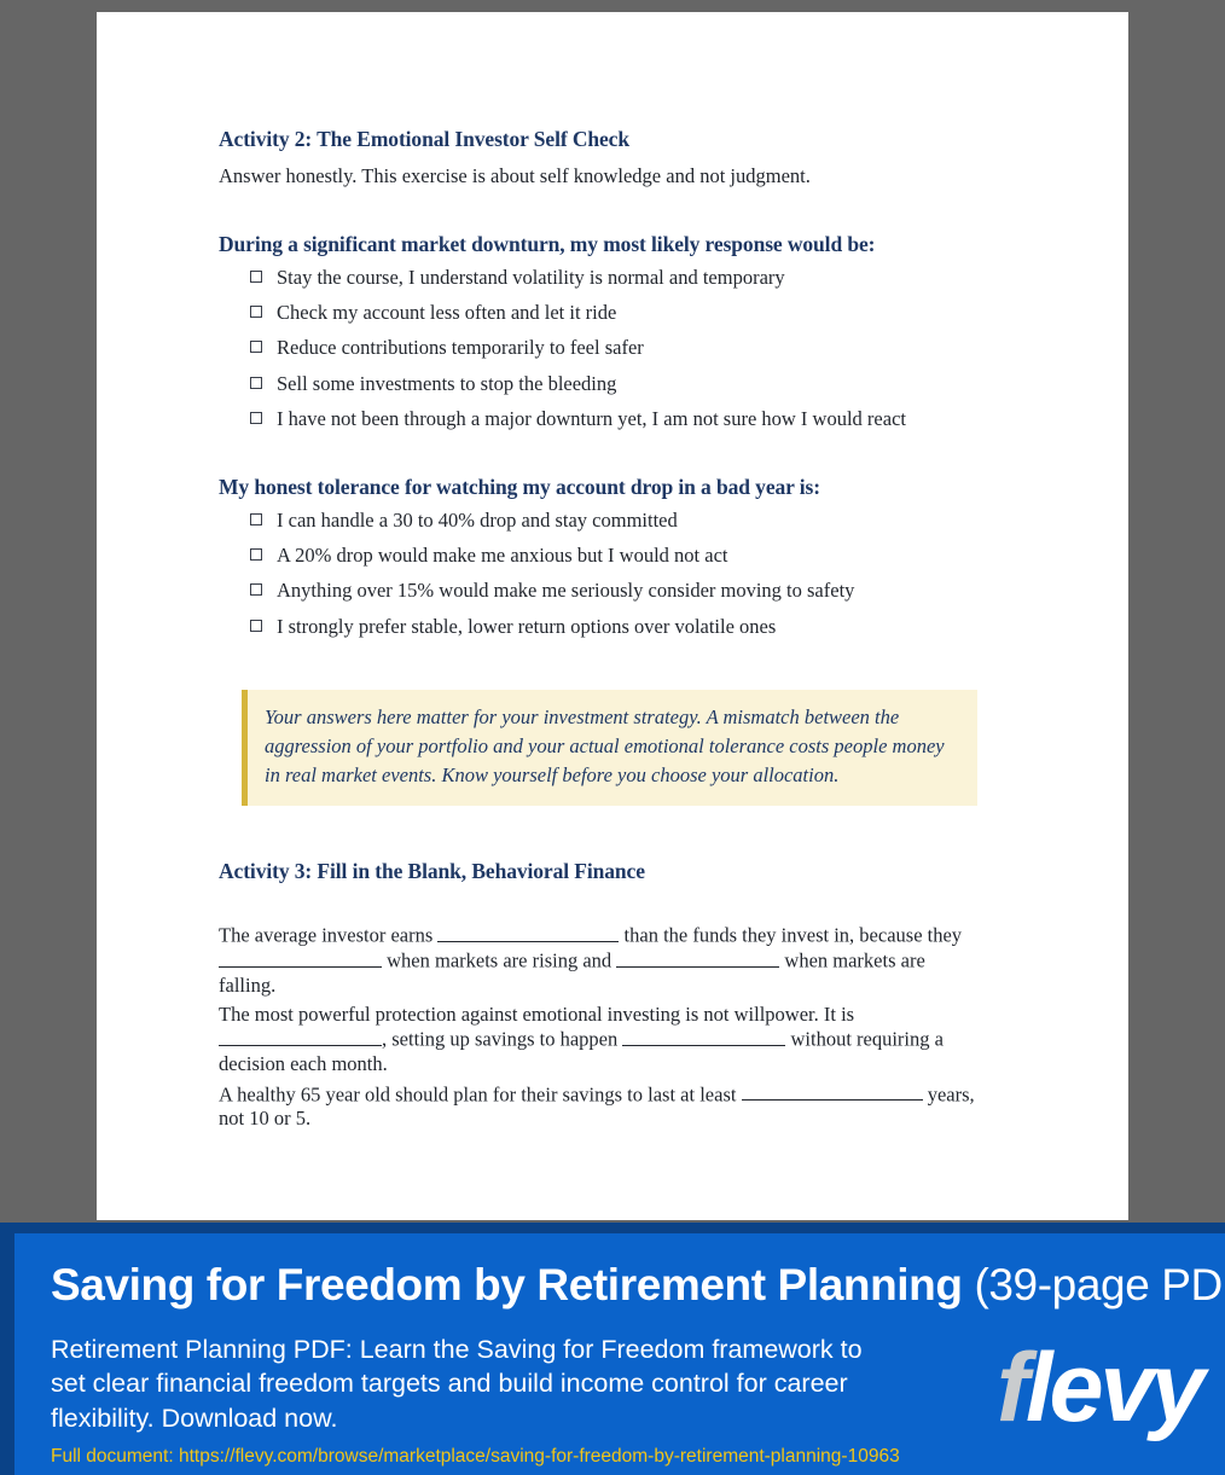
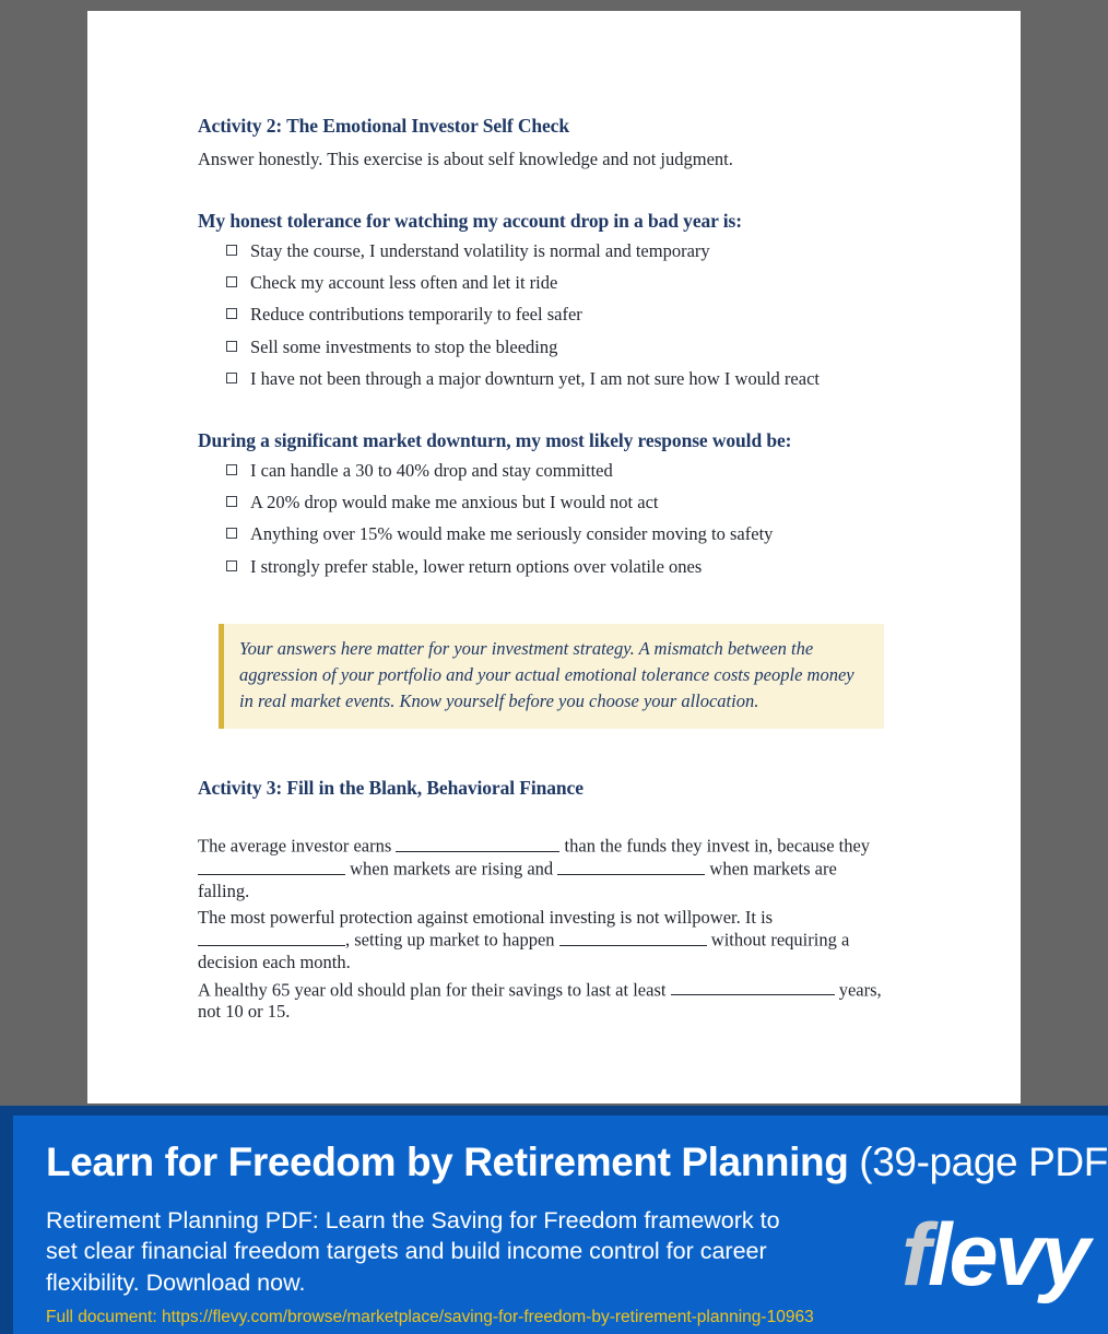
  Activity 2: The Emotional Investor Self Check
  Answer honestly. This exercise is about self knowledge and not judgment.
- During a significant market downturn, my most likely response would be:
+ My honest tolerance for watching my account drop in a bad year is:
  Stay the course, I understand volatility is normal and temporary
  Check my account less often and let it ride
  Reduce contributions temporarily to feel safer
  Sell some investments to stop the bleeding
  I have not been through a major downturn yet, I am not sure how I would react
- My honest tolerance for watching my account drop in a bad year is:
+ During a significant market downturn, my most likely response would be:
  I can handle a 30 to 40% drop and stay committed
  A 20% drop would make me anxious but I would not act
  Anything over 15% would make me seriously consider moving to safety
  I strongly prefer stable, lower return options over volatile ones
  Your answers here matter for your investment strategy. A mismatch between the aggression of your portfolio and your actual emotional tolerance costs people money in real market events. Know yourself before you choose your allocation.
  Activity 3: Fill in the Blank, Behavioral Finance
  The average investor earns than the funds they invest in, because they when markets are rising and when markets are falling.
- The most powerful protection against emotional investing is not willpower. It is , setting up savings to happen without requiring a decision each month.
+ The most powerful protection against emotional investing is not willpower. It is , setting up market to happen without requiring a decision each month.
- A healthy 65 year old should plan for their savings to last at least years, not 10 or 5.
+ A healthy 65 year old should plan for their savings to last at least years, not 10 or 15.
- Saving for Freedom by Retirement Planning (39-page PD
+ Learn for Freedom by Retirement Planning (39-page PDF
  Retirement Planning PDF: Learn the Saving for Freedom framework to set clear financial freedom targets and build income control for career flexibility. Download now.
  Full document: https://flevy.com/browse/marketplace/saving-for-freedom-by-retirement-planning-10963
  flevy
